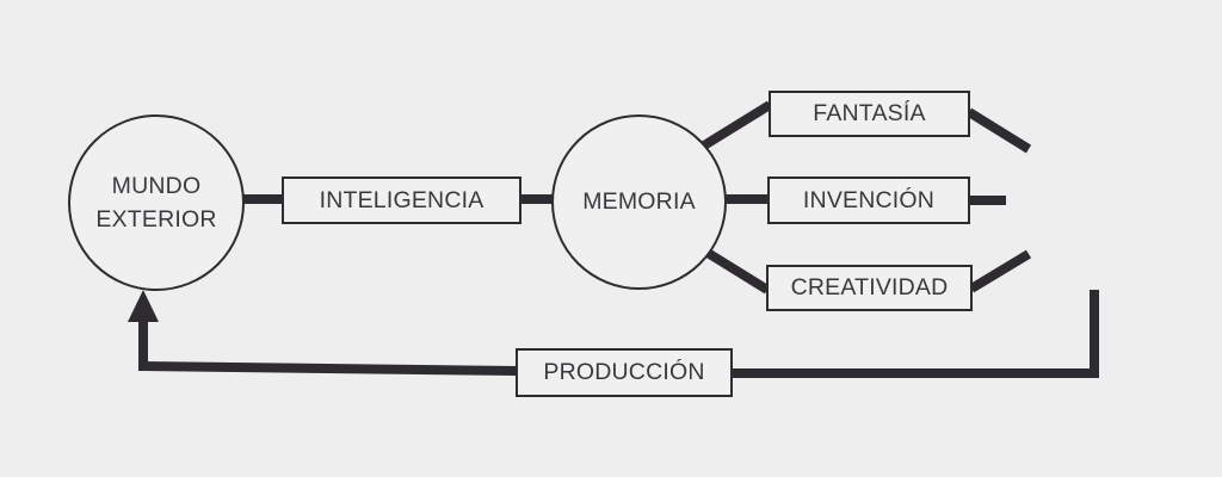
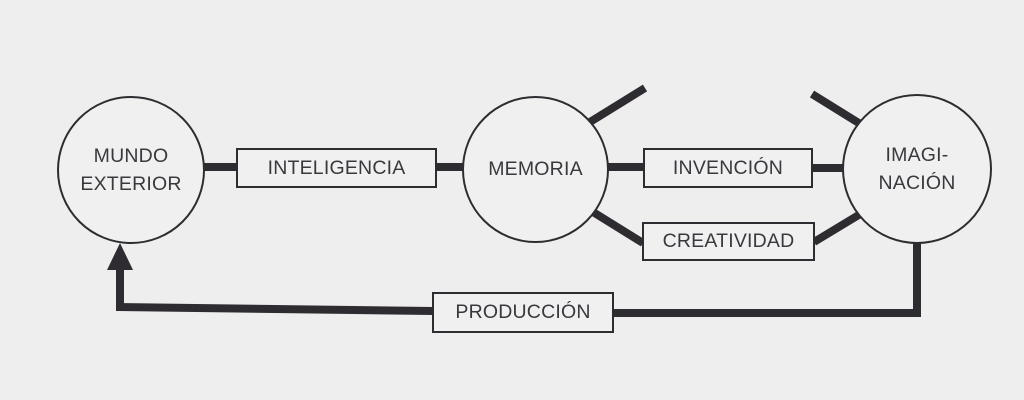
  MUNDO
  EXTERIOR
  INTELIGENCIA
  MEMORIA
- FANTASÍA
  INVENCIÓN
  CREATIVIDAD
+ IMAGI-
+ NACIÓN
  PRODUCCIÓN
